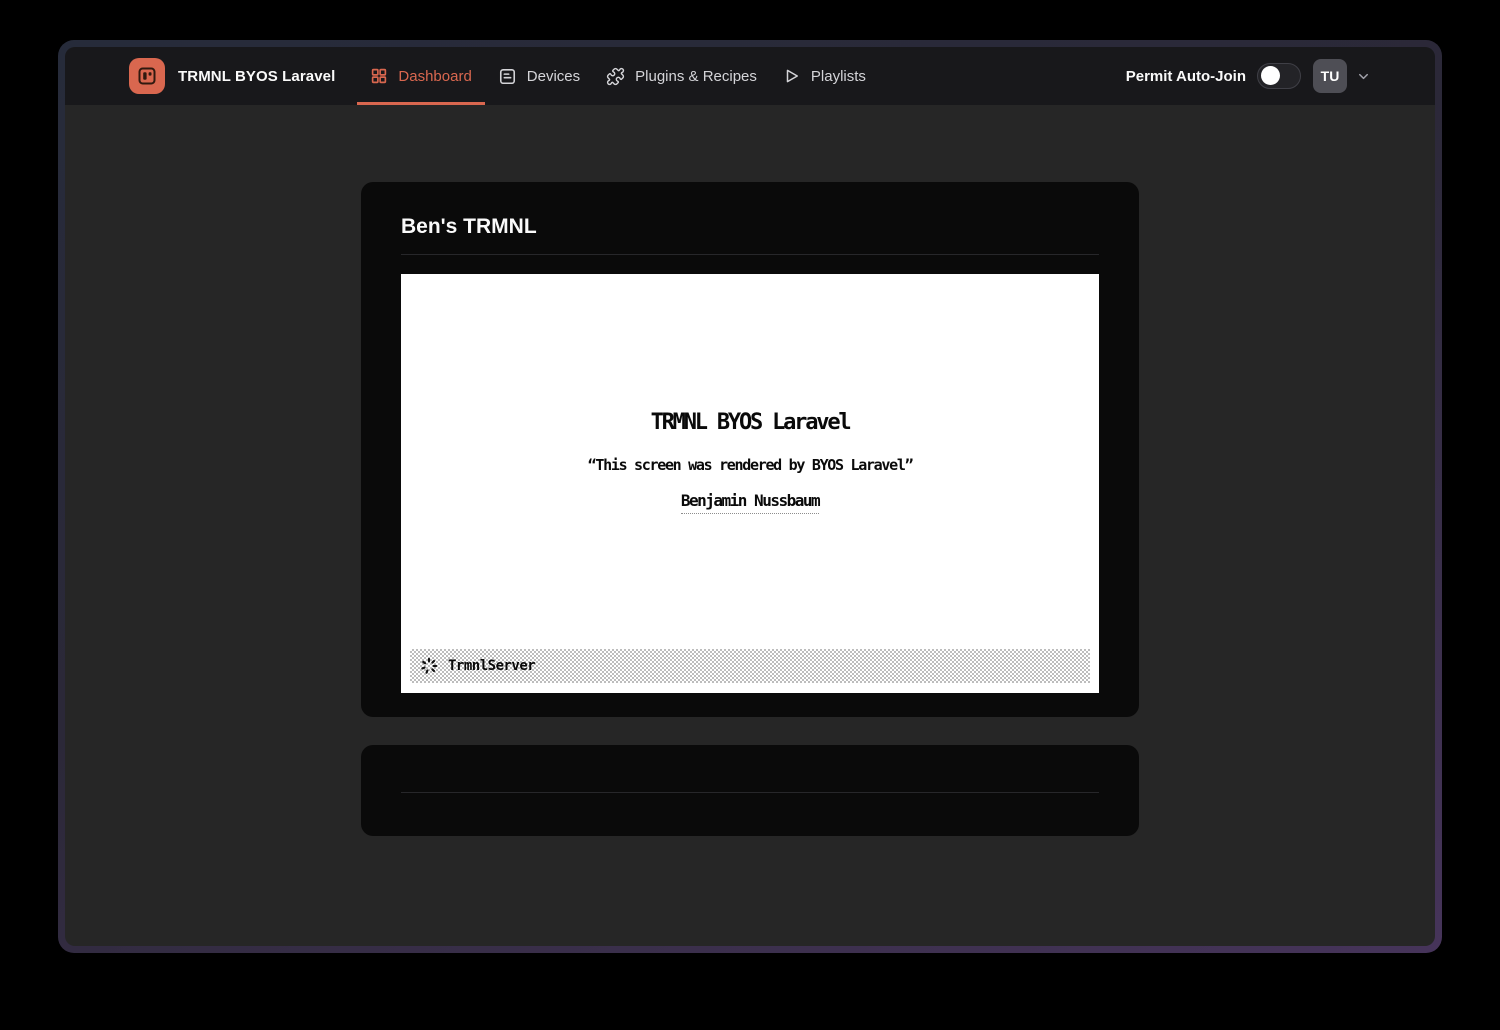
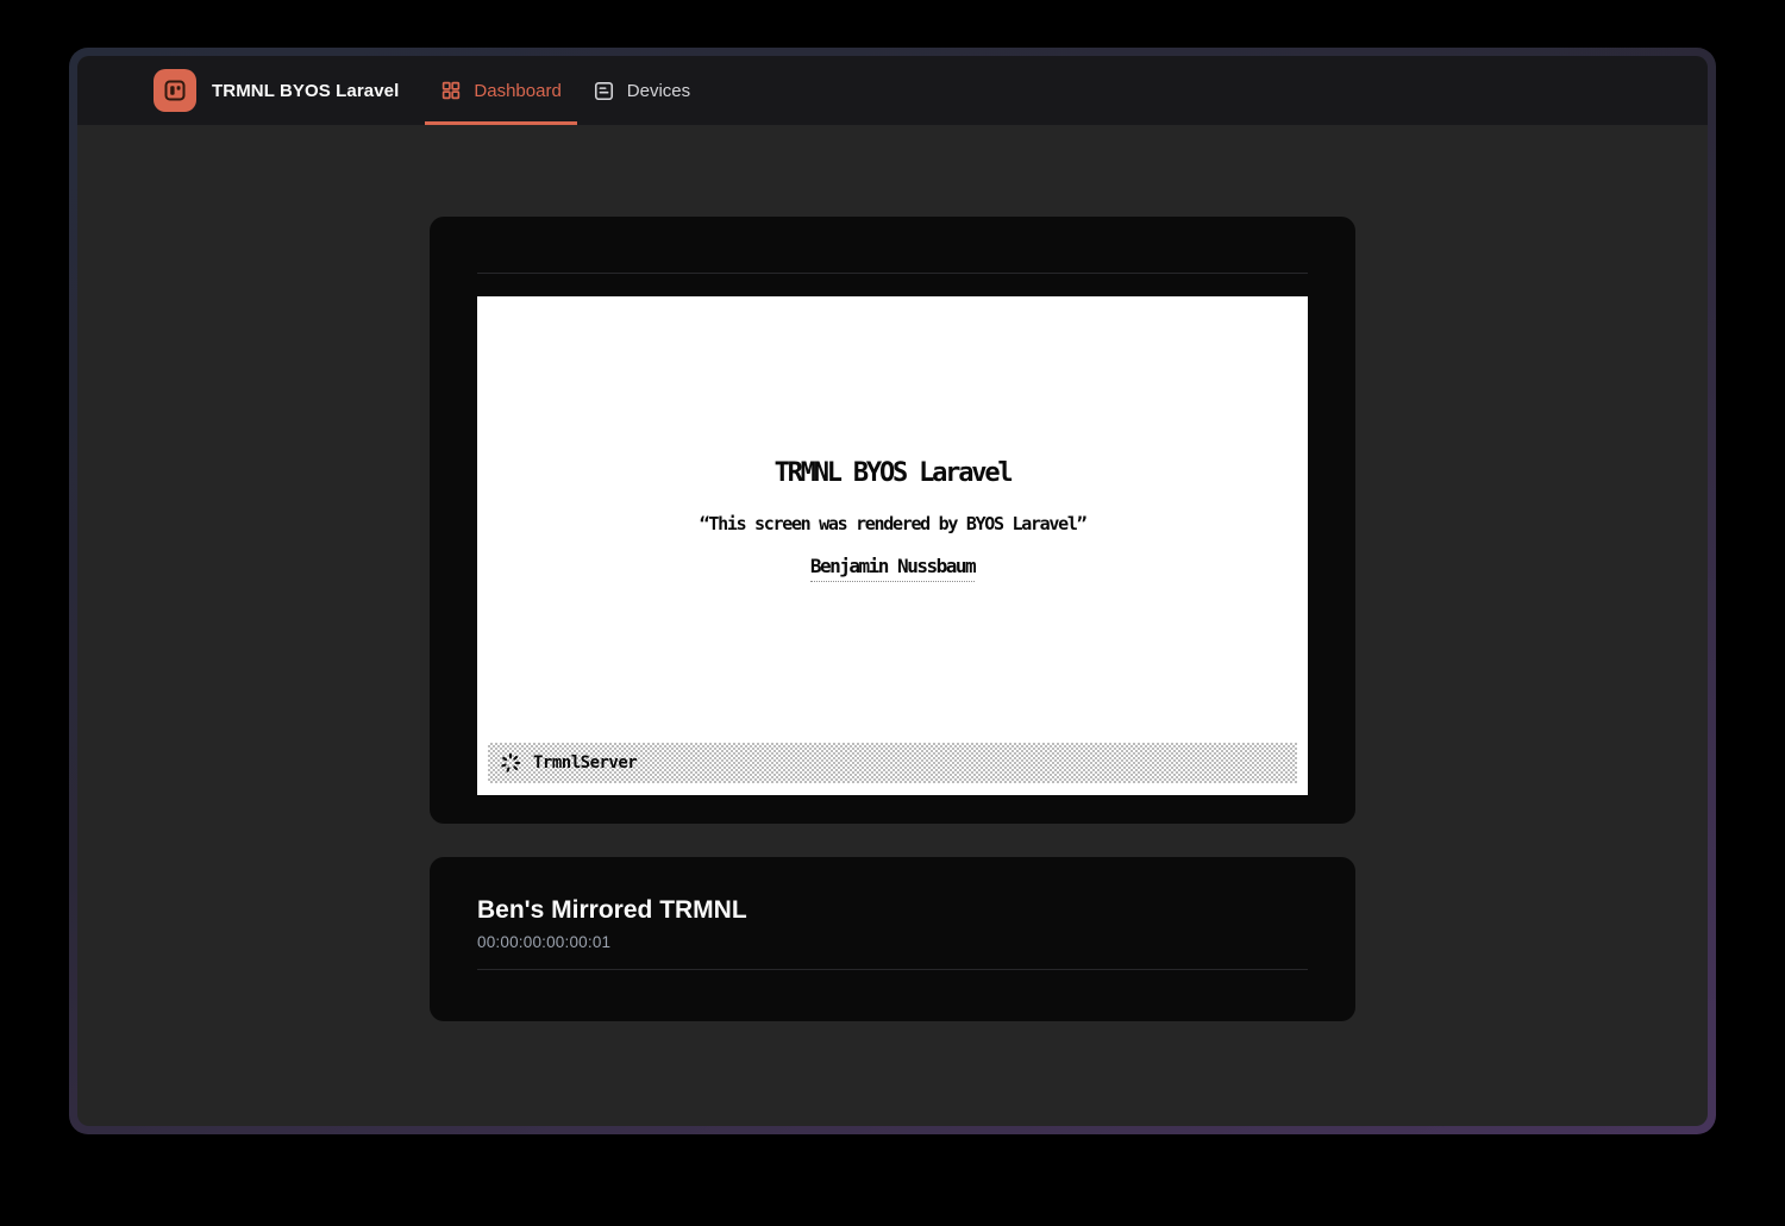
  TRMNL BYOS Laravel
  Dashboard
  Devices
- Plugins & Recipes
- Playlists
- Permit Auto-Join
- TU
- Ben's TRMNL
  TRMNL BYOS Laravel
  “This screen was rendered by BYOS Laravel”
  Benjamin Nussbaum
  TrmnlServer
+ Ben's Mirrored TRMNL
+ 00:00:00:00:00:01
